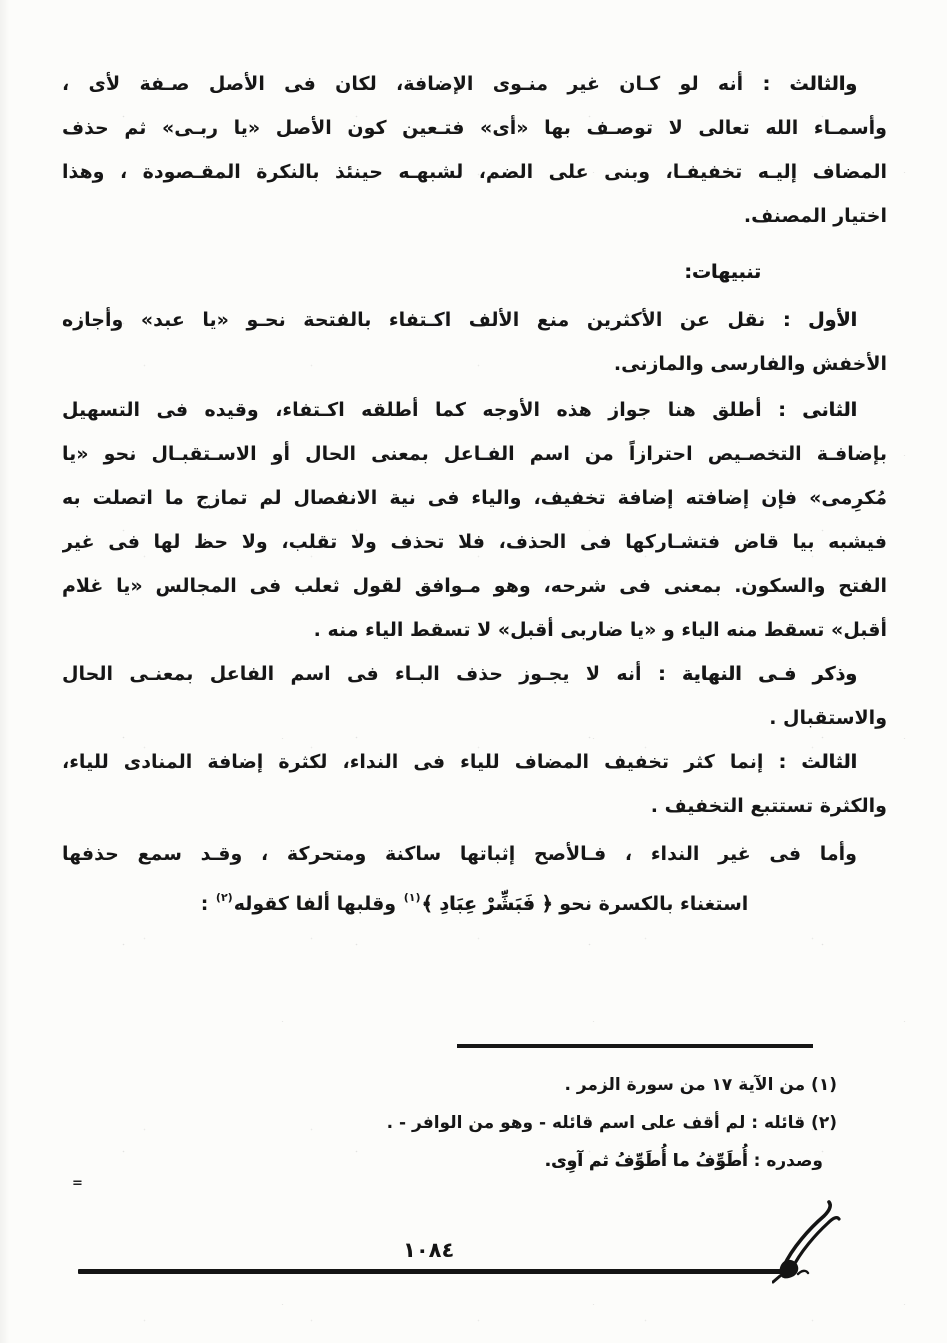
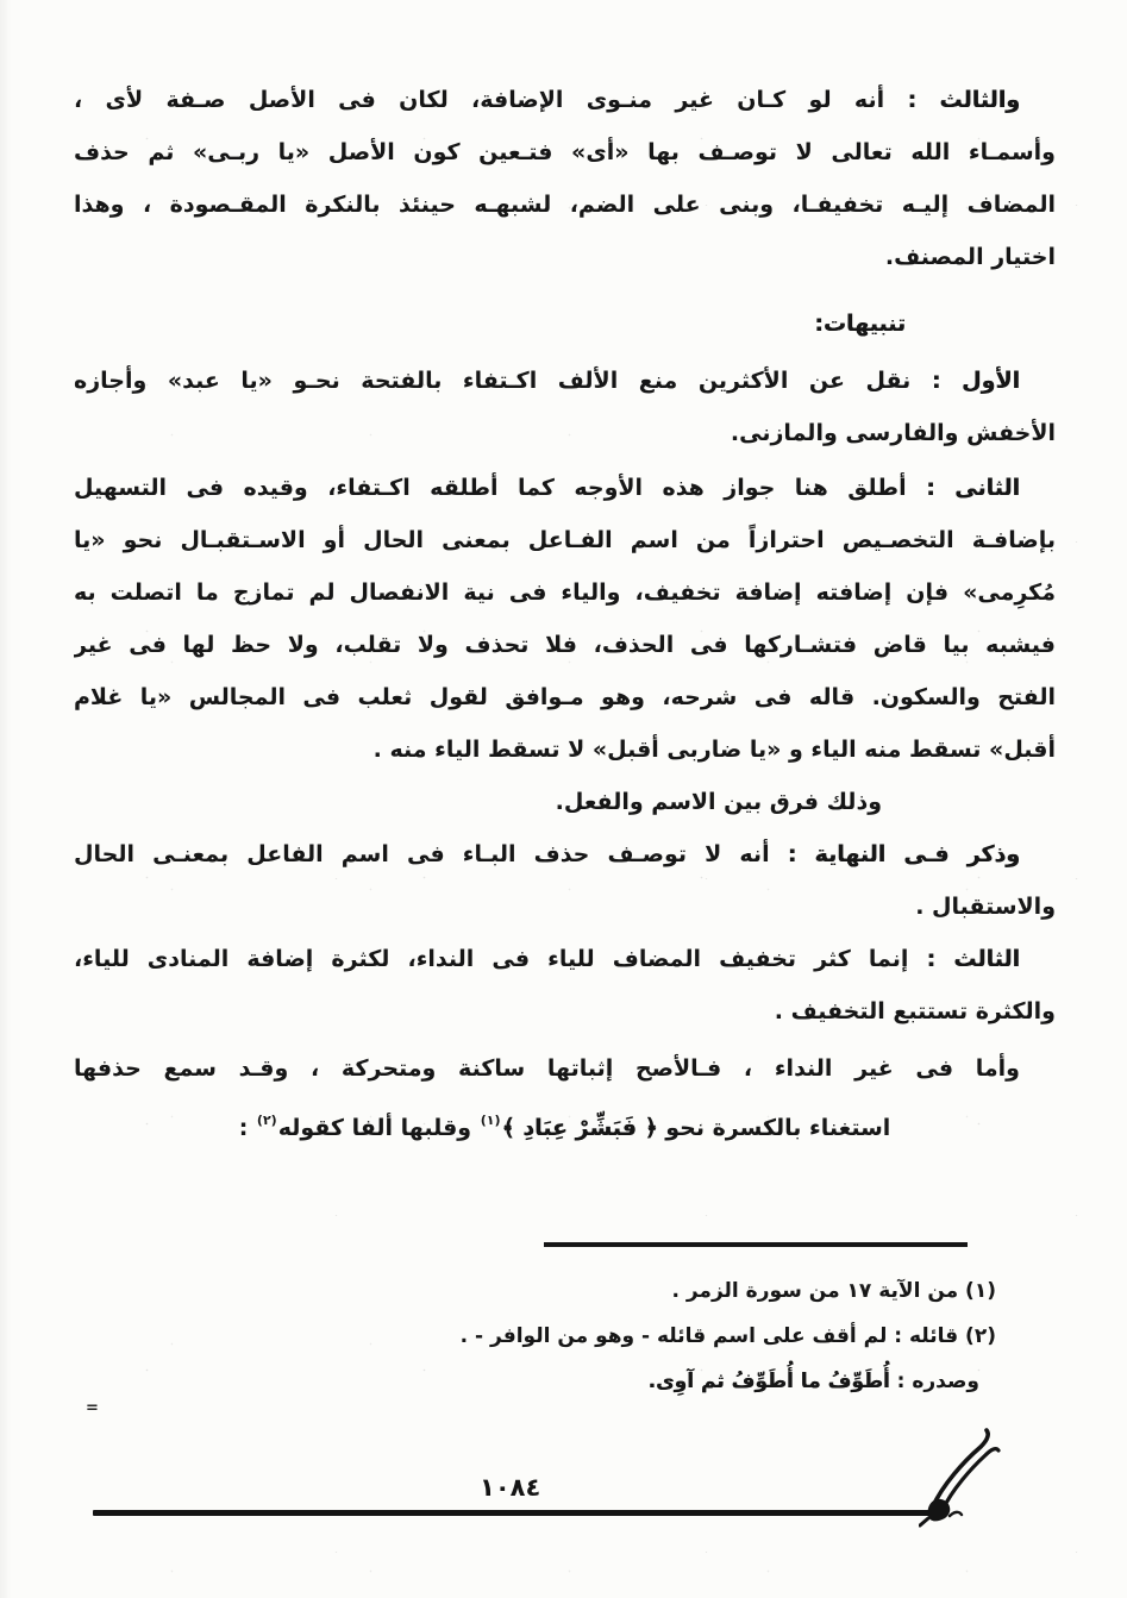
  والثالث : أنه لو كـان غير منـوى الإضافة، لكان فى الأصل صـفة لأى ،
  وأسمـاء الله تعالى لا توصـف بها «أى» فتـعين كون الأصل «يا ربـى» ثم حذف
  المضاف إليـه تخفيفـا، وبنى على الضم، لشبهـه حينئذ بالنكرة المقـصودة ، وهذا
  اختيار المصنف.
  تنبيهات:
  الأول : نقل عن الأكثرين منع الألف اكـتفاء بالفتحة نحـو «يا عبد» وأجازه
  الأخفش والفارسى والمازنى.
  الثانى : أطلق هنا جواز هذه الأوجه كما أطلقه اكـتفاء، وقيده فى التسهيل
  بإضافـة التخصـيص احترازاً من اسم الفـاعل بمعنى الحال أو الاسـتقبـال نحو «يا
  مُكرِمى» فإن إضافته إضافة تخفيف، والياء فى نية الانفصال لم تمازج ما اتصلت به
  فيشبه بيا قاض فتشـاركها فى الحذف، فلا تحذف ولا تقلب، ولا حظ لها فى غير
- الفتح والسكون. بمعنى فى شرحه، وهو مـوافق لقول ثعلب فى المجالس «يا غلام
+ الفتح والسكون. قاله فى شرحه، وهو مـوافق لقول ثعلب فى المجالس «يا غلام
  أقبل» تسقط منه الياء و «يا ضاربى أقبل» لا تسقط الياء منه .
+ وذلك فرق بين الاسم والفعل.
- وذكر فـى النهاية : أنه لا يجـوز حذف البـاء فى اسم الفاعل بمعنـى الحال
+ وذكر فـى النهاية : أنه لا توصـف حذف البـاء فى اسم الفاعل بمعنـى الحال
  والاستقبال .
  الثالث : إنما كثر تخفيف المضاف للياء فى النداء، لكثرة إضافة المنادى للياء،
  والكثرة تستتبع التخفيف .
  وأما فى غير النداء ، فـالأصح إثباتها ساكنة ومتحركة ، وقـد سمع حذفها
  استغناء بالكسرة نحو ﴿ فَبَشِّرْ عِبَادِ ﴾(١) وقلبها ألفا كقوله(٢) :
  (١) من الآية ١٧ من سورة الزمر .
  (٢) قائله : لم أقف على اسم قائله - وهو من الوافر - .
  وصدره : أُطَوِّفُ ما أُطَوِّفُ ثم آوِى.
  =
  ١٠٨٤
